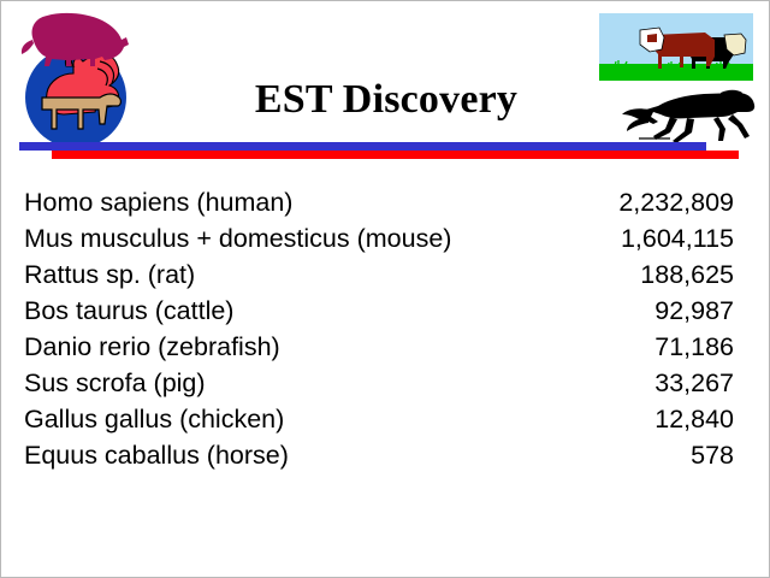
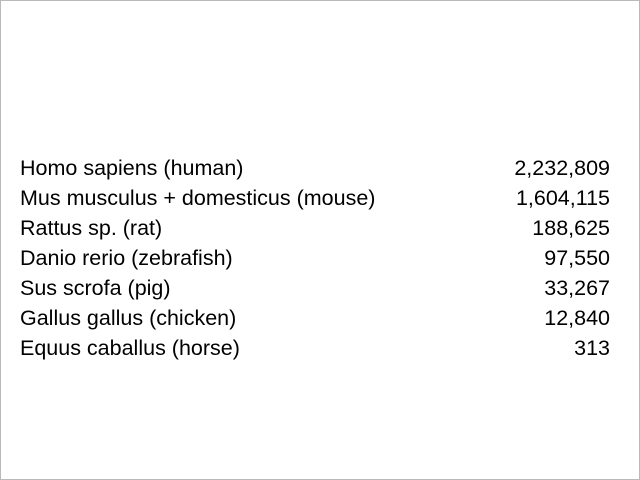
- EST Discovery
  Homo sapiens (human)	2,232,809
  Mus musculus + domesticus (mouse)	1,604,115
  Rattus sp. (rat)	188,625
- Bos taurus (cattle)	92,987
- Danio rerio (zebrafish)	71,186
+ Danio rerio (zebrafish)	97,550
  Sus scrofa (pig)	33,267
  Gallus gallus (chicken)	12,840
- Equus caballus (horse)	578
+ Equus caballus (horse)	313
